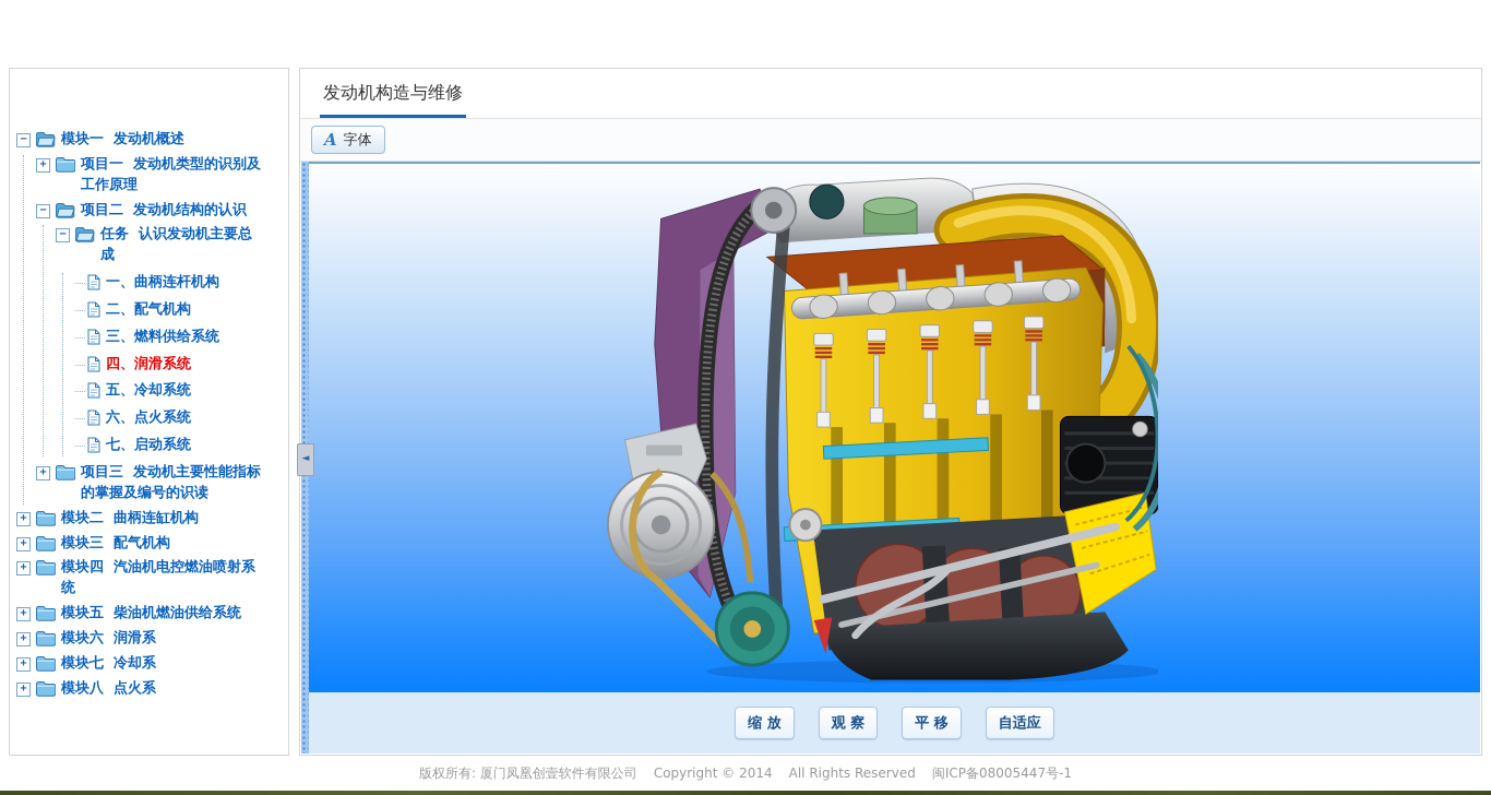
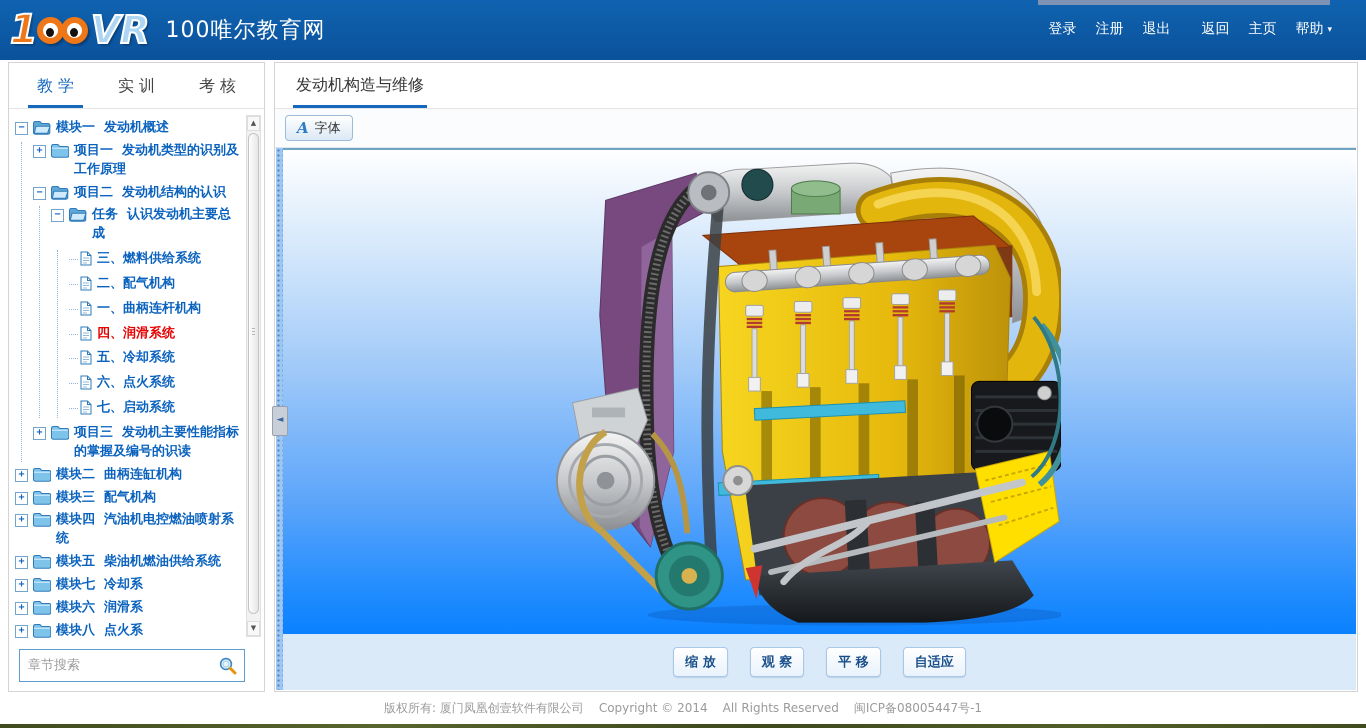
+ 1
+ VR
+ 100唯尔教育网
+ 登录
+ 注册
+ 退出
+ 返回
+ 主页
+ 帮助 ▾
+ 教 学
+ 实 训
+ 考 核
  −
  模块一 发动机概述
  +
  项目一 发动机类型的识别及工作原理
  −
  项目二 发动机结构的认识
  −
  任务 认识发动机主要总成
- 一、曲柄连杆机构
+ 三、燃料供给系统
  二、配气机构
- 三、燃料供给系统
+ 一、曲柄连杆机构
  四、润滑系统
  五、冷却系统
  六、点火系统
  七、启动系统
  +
  项目三 发动机主要性能指标的掌握及编号的识读
  +
  模块二 曲柄连缸机构
  +
  模块三 配气机构
  +
  模块四 汽油机电控燃油喷射系统
  +
  模块五 柴油机燃油供给系统
  +
- 模块六 润滑系
+ 模块七 冷却系
  +
- 模块七 冷却系
+ 模块六 润滑系
  +
  模块八 点火系
+ ▲
+ ▼
+ 章节搜索
  发动机构造与维修
  A
  字体
  ◄
  缩 放
  观 察
  平 移
  自适应
  版权所有: 厦门凤凰创壹软件有限公司
  Copyright © 2014
  All Rights Reserved
  闽ICP备08005447号-1
